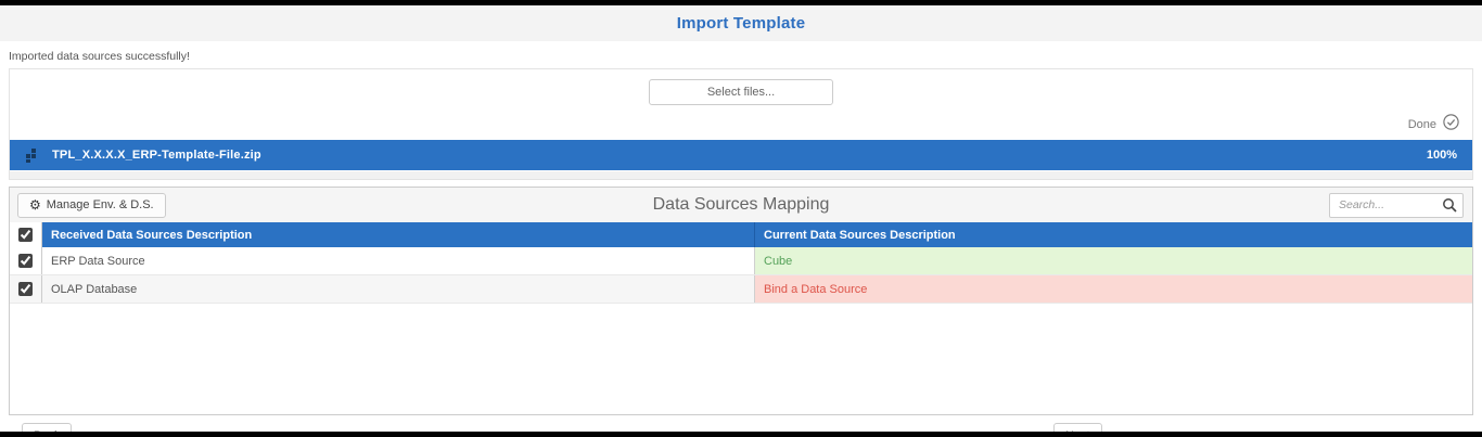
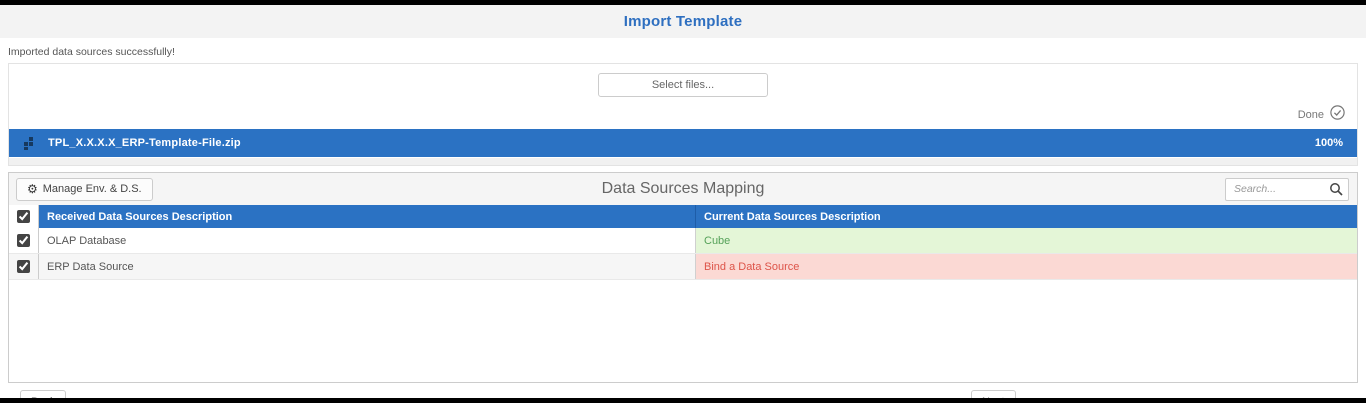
  Import Template
  Imported data sources successfully!
  Select files...
  Done
  TPL_X.X.X.X_ERP-Template-File.zip
  100%
  ⚙
  Manage Env. & D.S.
  Data Sources Mapping
  Search...
  Received Data Sources Description
  Current Data Sources Description
- ERP Data Source
+ OLAP Database
  Cube
- OLAP Database
+ ERP Data Source
  Bind a Data Source
